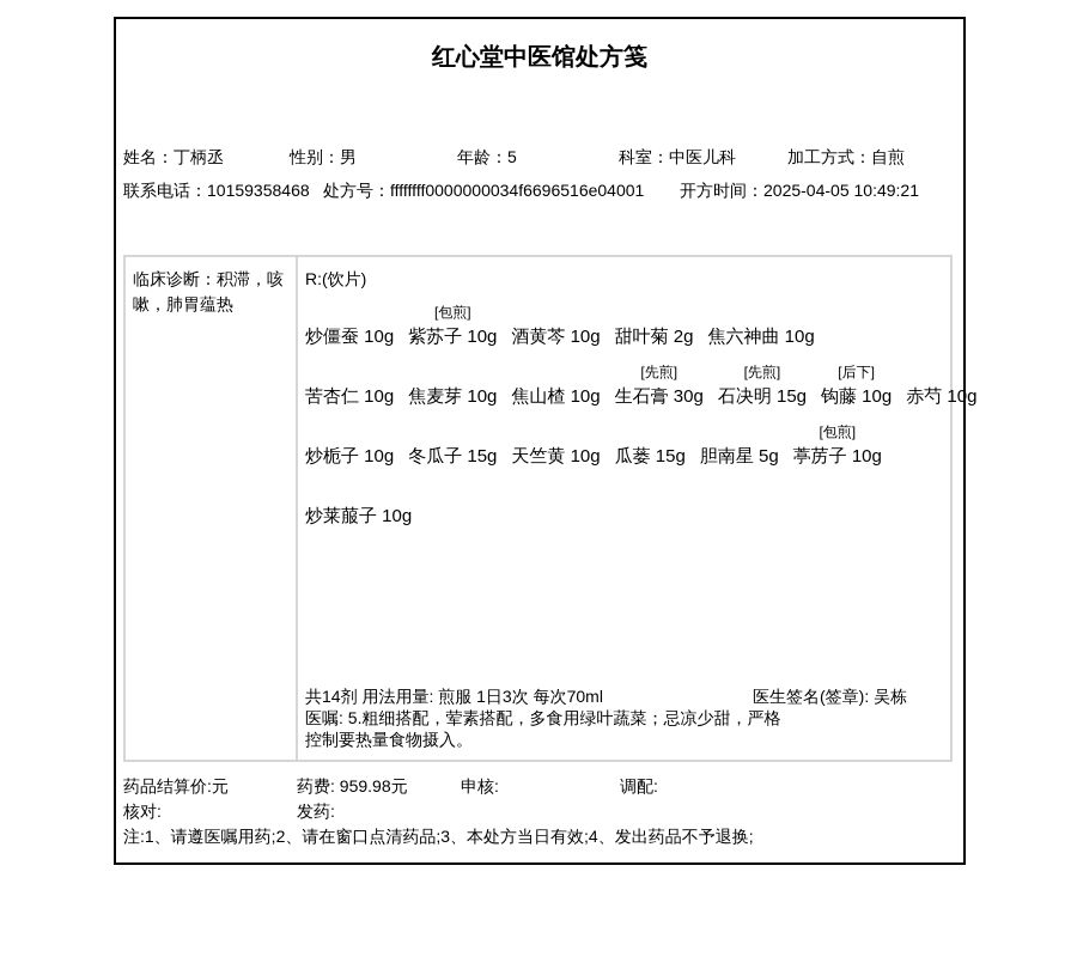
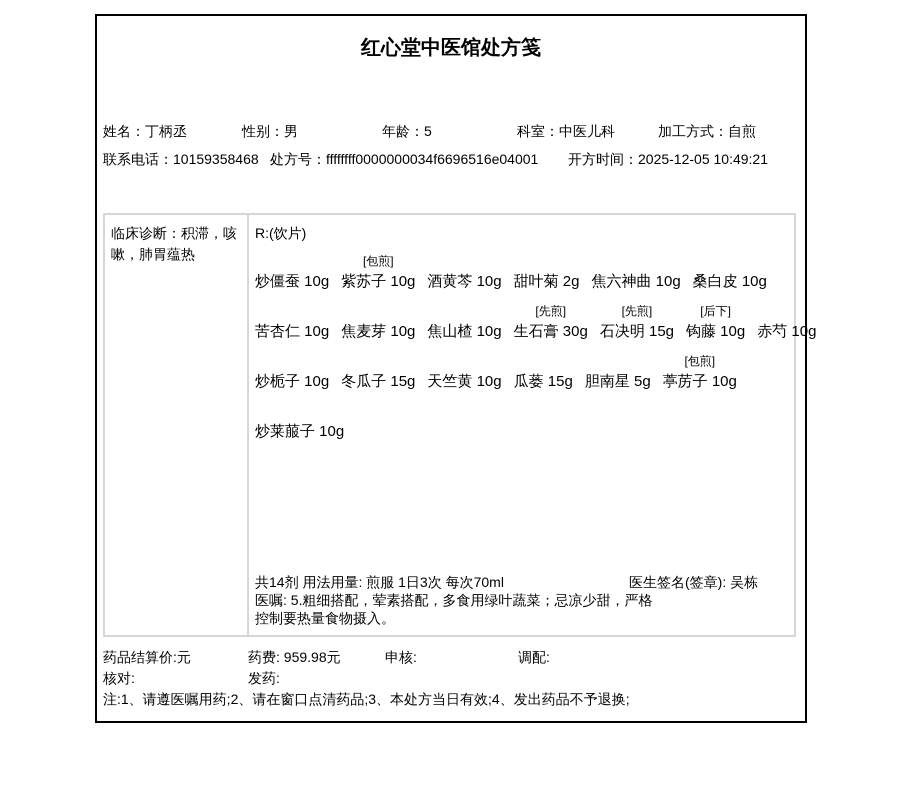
  红心堂中医馆处方笺
  姓名：丁柄丞
  性别：男
  年龄：5
  科室：中医儿科
  加工方式：自煎
  联系电话：10159358468
  处方号：ffffffff0000000034f6696516e04001
- 开方时间：2025-04-05 10:49:21
+ 开方时间：2025-12-05 10:49:21
  临床诊断：积滞，咳嗽，肺胃蕴热
  R:(饮片)
  炒僵蚕 10g
  [包煎]
  紫苏子 10g
  酒黄芩 10g
  甜叶菊 2g
  焦六神曲 10g
+ 桑白皮 10g
  苦杏仁 10g
  焦麦芽 10g
  焦山楂 10g
  [先煎]
  生石膏 30g
  [先煎]
  石决明 15g
  [后下]
  钩藤 10g
  赤芍 10g
  炒栀子 10g
  冬瓜子 15g
  天竺黄 10g
  瓜蒌 15g
  胆南星 5g
  [包煎]
  葶苈子 10g
  炒莱菔子 10g
  共14剂 用法用量: 煎服 1日3次 每次70ml
  医生签名(签章): 吴栋
  医嘱: 5.粗细搭配，荤素搭配，多食用绿叶蔬菜；忌凉少甜，严格
  控制要热量食物摄入。
  药品结算价:元
  药费: 959.98元
  申核:
  调配:
  核对:
  发药:
  注:1、请遵医嘱用药;2、请在窗口点清药品;3、本处方当日有效;4、发出药品不予退换;
